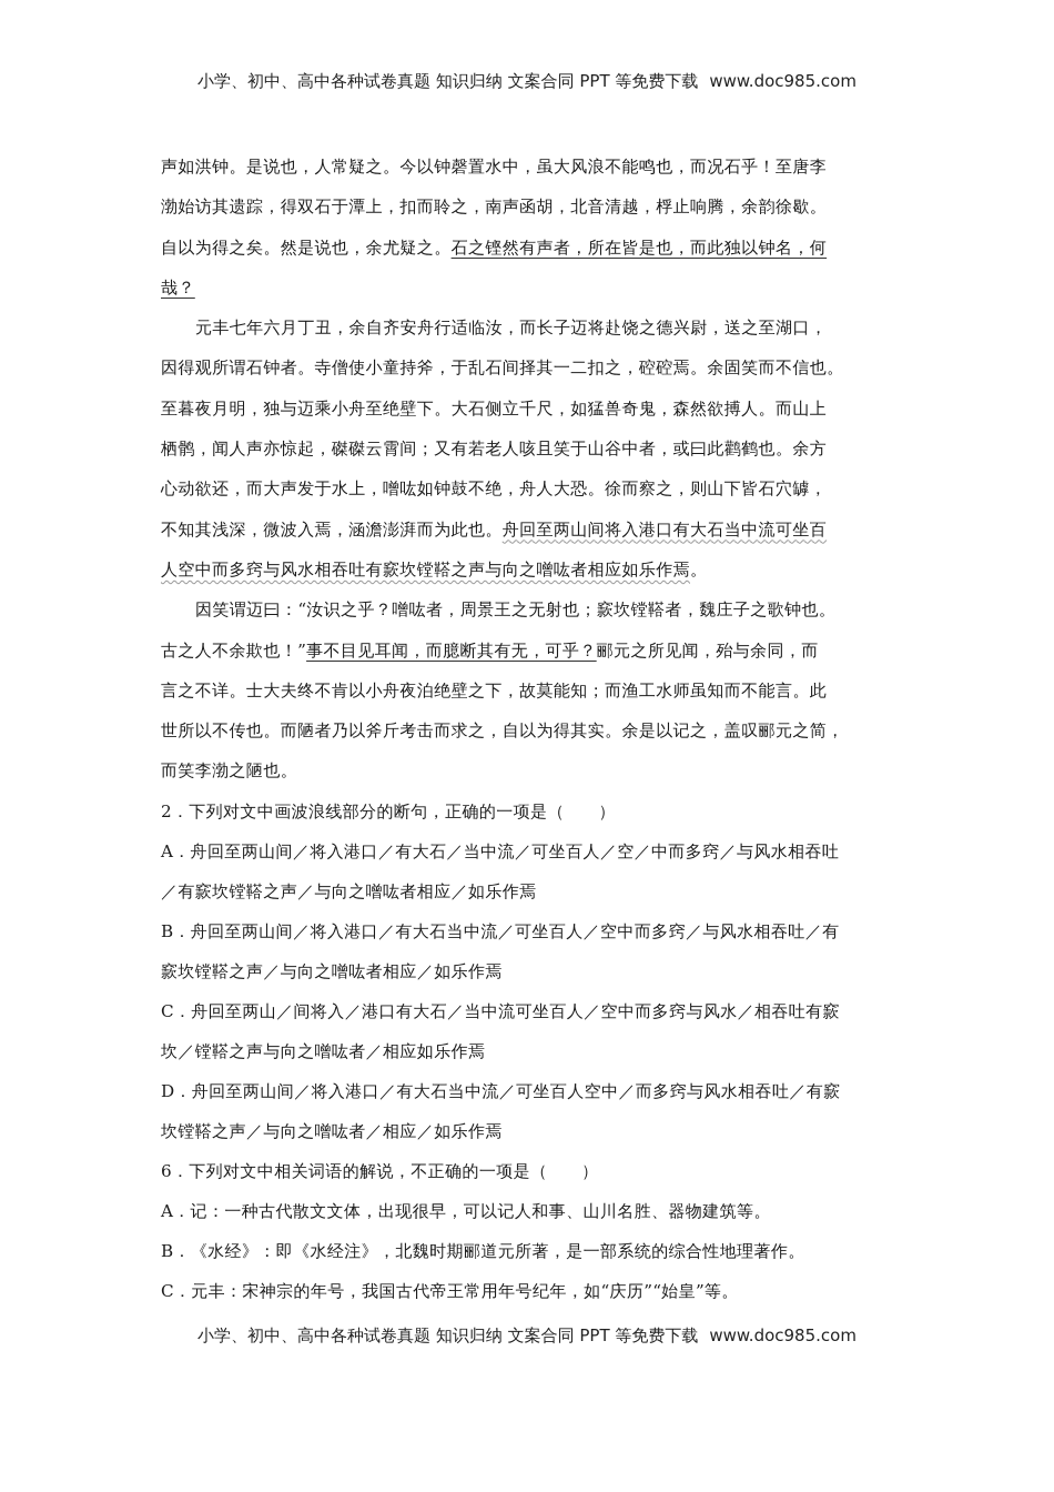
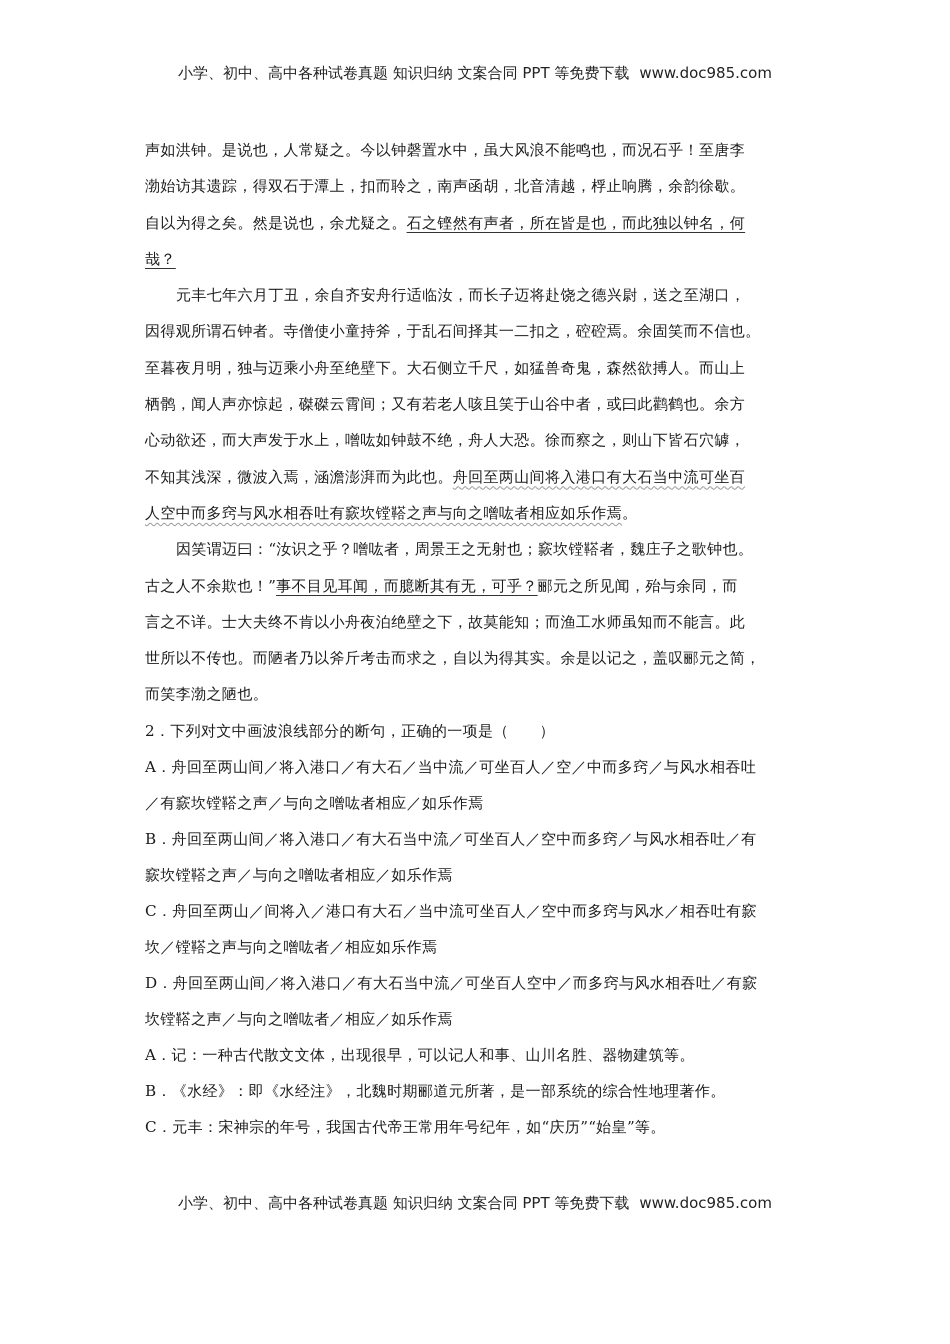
  小学、初中、高中各种试卷真题 知识归纳 文案合同 PPT 等免费下载 www.doc985.com
  声如洪钟。是说也，人常疑之。今以钟磬置水中，虽大风浪不能鸣也，而况石乎！至唐李
  渤始访其遗踪，得双石于潭上，扣而聆之，南声函胡，北音清越，桴止响腾，余韵徐歇。
  自以为得之矣。然是说也，余尤疑之。石之铿然有声者，所在皆是也，而此独以钟名，何
  哉？
  元丰七年六月丁丑，余自齐安舟行适临汝，而长子迈将赴饶之德兴尉，送之至湖口，
  因得观所谓石钟者。寺僧使小童持斧，于乱石间择其一二扣之，硿硿焉。余固笑而不信也。
  至暮夜月明，独与迈乘小舟至绝壁下。大石侧立千尺，如猛兽奇鬼，森然欲搏人。而山上
  栖鹘，闻人声亦惊起，磔磔云霄间；又有若老人咳且笑于山谷中者，或曰此鹳鹤也。余方
  心动欲还，而大声发于水上，噌吰如钟鼓不绝，舟人大恐。徐而察之，则山下皆石穴罅，
  不知其浅深，微波入焉，涵澹澎湃而为此也。舟回至两山间将入港口有大石当中流可坐百
  人空中而多窍与风水相吞吐有窾坎镗鞳之声与向之噌吰者相应如乐作焉。
  因笑谓迈曰：“汝识之乎？噌吰者，周景王之无射也；窾坎镗鞳者，魏庄子之歌钟也。
  古之人不余欺也！”事不目见耳闻，而臆断其有无，可乎？郦元之所见闻，殆与余同，而
  言之不详。士大夫终不肯以小舟夜泊绝壁之下，故莫能知；而渔工水师虽知而不能言。此
  世所以不传也。而陋者乃以斧斤考击而求之，自以为得其实。余是以记之，盖叹郦元之简，
  而笑李渤之陋也。
  2．下列对文中画波浪线部分的断句，正确的一项是（ ）
  A．舟回至两山间／将入港口／有大石／当中流／可坐百人／空／中而多窍／与风水相吞吐
  ／有窾坎镗鞳之声／与向之噌吰者相应／如乐作焉
  B．舟回至两山间／将入港口／有大石当中流／可坐百人／空中而多窍／与风水相吞吐／有
  窾坎镗鞳之声／与向之噌吰者相应／如乐作焉
  C．舟回至两山／间将入／港口有大石／当中流可坐百人／空中而多窍与风水／相吞吐有窾
  坎／镗鞳之声与向之噌吰者／相应如乐作焉
  D．舟回至两山间／将入港口／有大石当中流／可坐百人空中／而多窍与风水相吞吐／有窾
  坎镗鞳之声／与向之噌吰者／相应／如乐作焉
- 6．下列对文中相关词语的解说，不正确的一项是（ ）
  A．记：一种古代散文文体，出现很早，可以记人和事、山川名胜、器物建筑等。
  B．《水经》：即《水经注》，北魏时期郦道元所著，是一部系统的综合性地理著作。
  C．元丰：宋神宗的年号，我国古代帝王常用年号纪年，如“庆历”“始皇”等。
  小学、初中、高中各种试卷真题 知识归纳 文案合同 PPT 等免费下载 www.doc985.com
